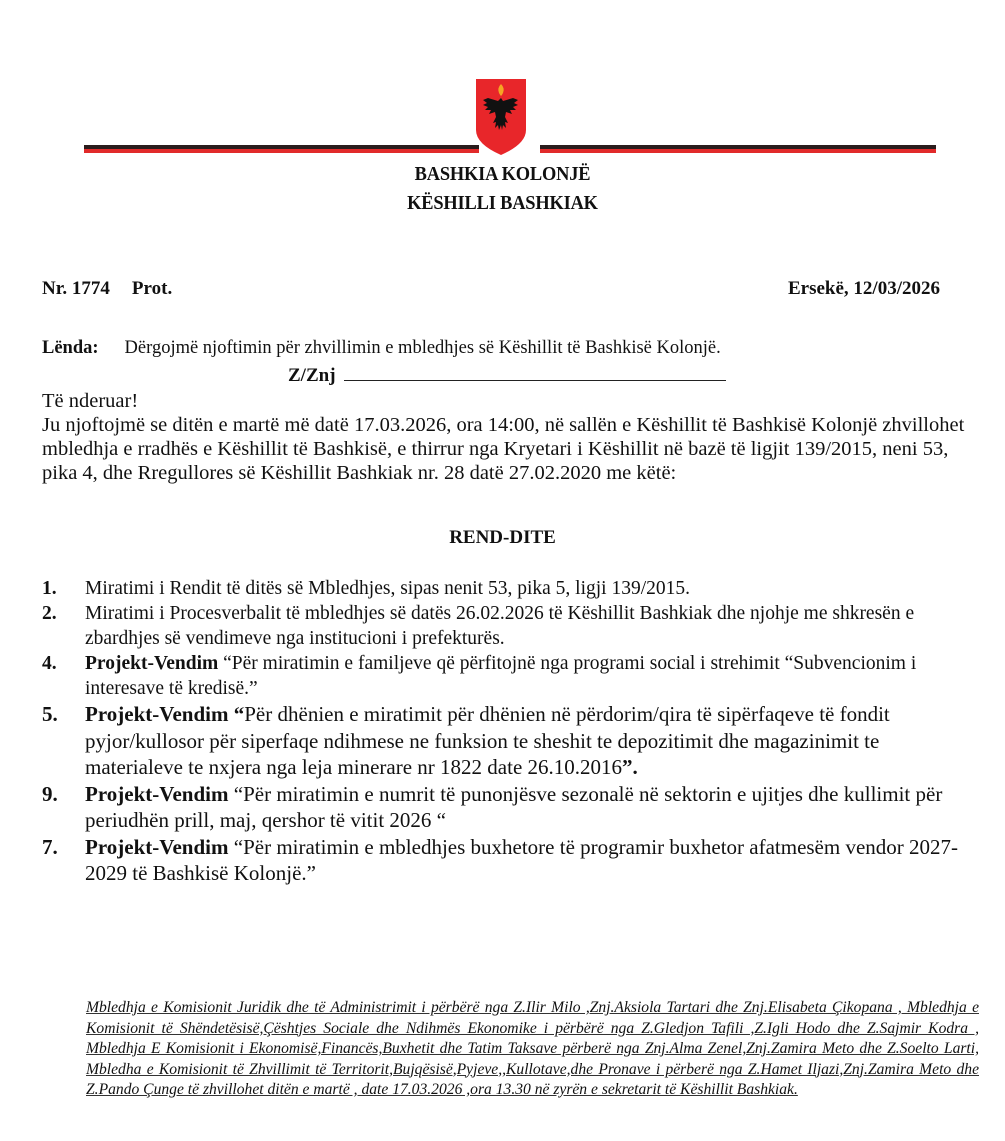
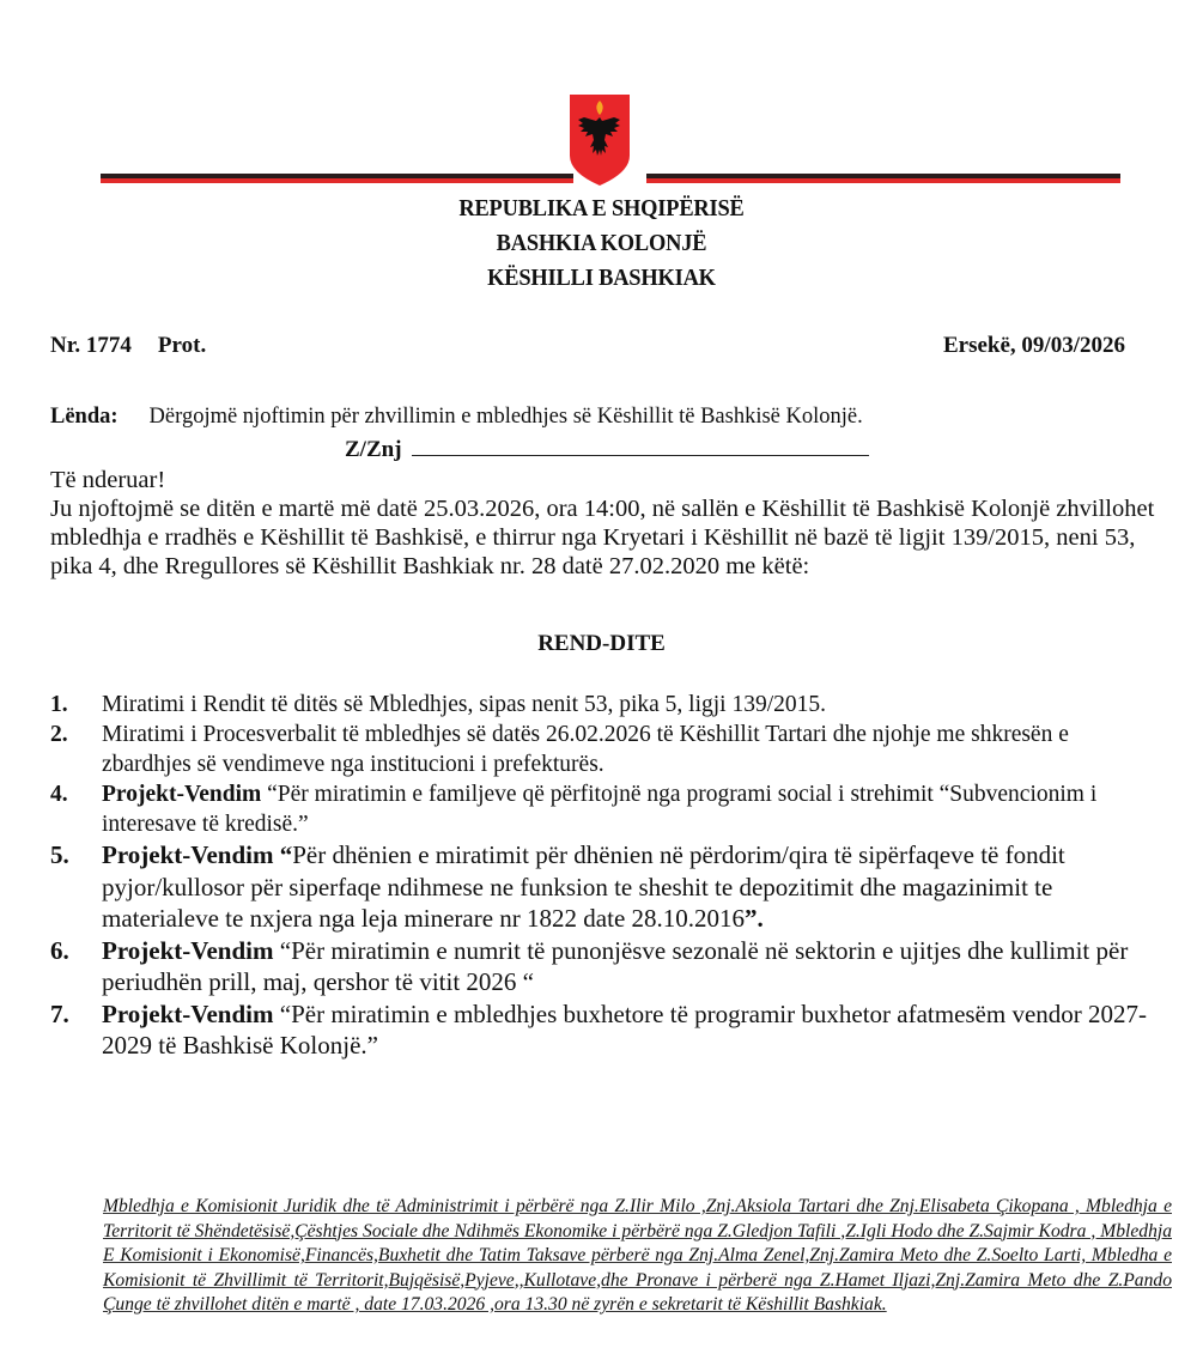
+ REPUBLIKA E SHQIPËRISË
  BASHKIA KOLONJË
  KËSHILLI BASHKIAK
  Nr. 1774 Prot.
- Ersekë, 12/03/2026
+ Ersekë, 09/03/2026
  Lënda: Dërgojmë njoftimin për zhvillimin e mbledhjes së Këshillit të Bashkisë Kolonjë.
  Z/Znj
  Të nderuar!
- Ju njoftojmë se ditën e martë më datë 17.03.2026, ora 14:00, në sallën e Këshillit të Bashkisë Kolonjë zhvillohet mbledhja e rradhës e Këshillit të Bashkisë, e thirrur nga Kryetari i Këshillit në bazë të ligjit 139/2015, neni 53, pika 4, dhe Rregullores së Këshillit Bashkiak nr. 28 datë 27.02.2020 me këtë:
+ Ju njoftojmë se ditën e martë më datë 25.03.2026, ora 14:00, në sallën e Këshillit të Bashkisë Kolonjë zhvillohet mbledhja e rradhës e Këshillit të Bashkisë, e thirrur nga Kryetari i Këshillit në bazë të ligjit 139/2015, neni 53, pika 4, dhe Rregullores së Këshillit Bashkiak nr. 28 datë 27.02.2020 me këtë:
  REND-DITE
  1.
  Miratimi i Rendit të ditës së Mbledhjes, sipas nenit 53, pika 5, ligji 139/2015.
  2.
- Miratimi i Procesverbalit të mbledhjes së datës 26.02.2026 të Këshillit Bashkiak dhe njohje me shkresën e zbardhjes së vendimeve nga institucioni i prefekturës.
+ Miratimi i Procesverbalit të mbledhjes së datës 26.02.2026 të Këshillit Tartari dhe njohje me shkresën e zbardhjes së vendimeve nga institucioni i prefekturës.
  4.
  Projekt-Vendim “Për miratimin e familjeve që përfitojnë nga programi social i strehimit “Subvencionim i interesave të kredisë.”
  5.
- Projekt-Vendim “Për dhënien e miratimit për dhënien në përdorim/qira të sipërfaqeve të fondit pyjor/kullosor për siperfaqe ndihmese ne funksion te sheshit te depozitimit dhe magazinimit te materialeve te nxjera nga leja minerare nr 1822 date 26.10.2016”.
+ Projekt-Vendim “Për dhënien e miratimit për dhënien në përdorim/qira të sipërfaqeve të fondit pyjor/kullosor për siperfaqe ndihmese ne funksion te sheshit te depozitimit dhe magazinimit te materialeve te nxjera nga leja minerare nr 1822 date 28.10.2016”.
- 9.
+ 6.
  Projekt-Vendim “Për miratimin e numrit të punonjësve sezonalë në sektorin e ujitjes dhe kullimit për periudhën prill, maj, qershor të vitit 2026 “
  7.
  Projekt-Vendim “Për miratimin e mbledhjes buxhetore të programir buxhetor afatmesëm vendor 2027-2029 të Bashkisë Kolonjë.”
- Mbledhja e Komisionit Juridik dhe të Administrimit i përbërë nga Z.Ilir Milo ,Znj.Aksiola Tartari dhe Znj.Elisabeta Çikopana , Mbledhja e Komisionit të Shëndetësisë,Çështjes Sociale dhe Ndihmës Ekonomike i përbërë nga Z.Gledjon Tafili ,Z.Igli Hodo dhe Z.Sajmir Kodra , Mbledhja E Komisionit i Ekonomisë,Financës,Buxhetit dhe Tatim Taksave përberë nga Znj.Alma Zenel,Znj.Zamira Meto dhe Z.Soelto Larti, Mbledha e Komisionit të Zhvillimit të Territorit,Bujqësisë,Pyjeve,,Kullotave,dhe Pronave i përberë nga Z.Hamet Iljazi,Znj.Zamira Meto dhe Z.Pando Çunge të zhvillohet ditën e martë , date 17.03.2026 ,ora 13.30 në zyrën e sekretarit të Këshillit Bashkiak.
+ Mbledhja e Komisionit Juridik dhe të Administrimit i përbërë nga Z.Ilir Milo ,Znj.Aksiola Tartari dhe Znj.Elisabeta Çikopana , Mbledhja e Territorit të Shëndetësisë,Çështjes Sociale dhe Ndihmës Ekonomike i përbërë nga Z.Gledjon Tafili ,Z.Igli Hodo dhe Z.Sajmir Kodra , Mbledhja E Komisionit i Ekonomisë,Financës,Buxhetit dhe Tatim Taksave përberë nga Znj.Alma Zenel,Znj.Zamira Meto dhe Z.Soelto Larti, Mbledha e Komisionit të Zhvillimit të Territorit,Bujqësisë,Pyjeve,,Kullotave,dhe Pronave i përberë nga Z.Hamet Iljazi,Znj.Zamira Meto dhe Z.Pando Çunge të zhvillohet ditën e martë , date 17.03.2026 ,ora 13.30 në zyrën e sekretarit të Këshillit Bashkiak.
